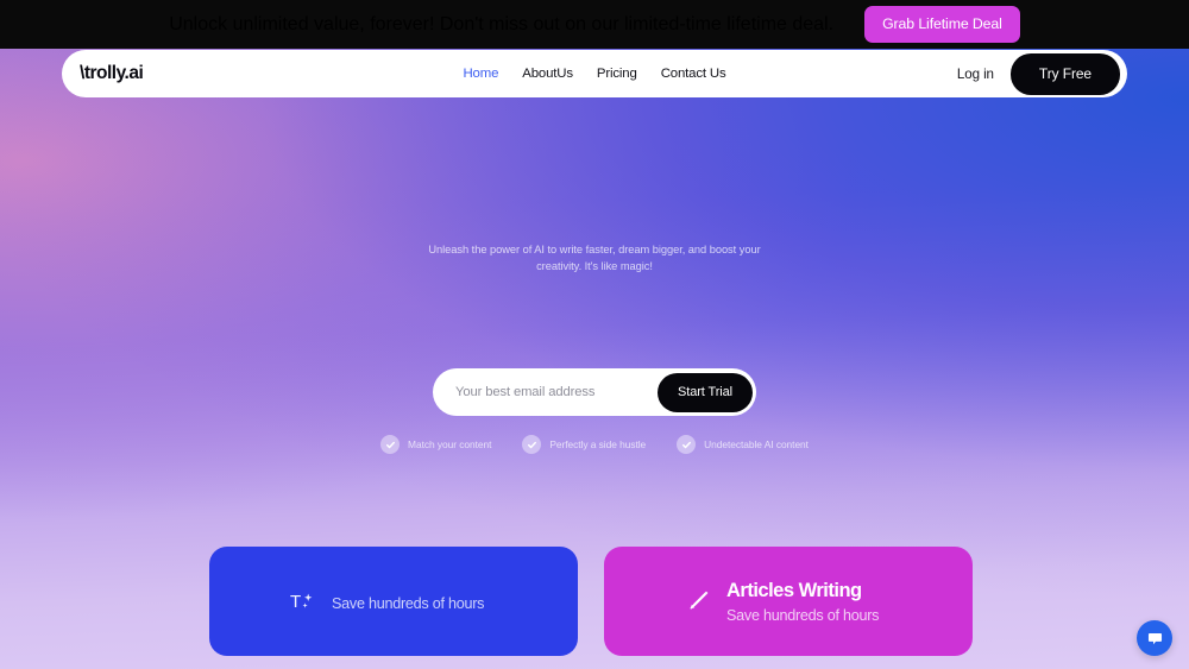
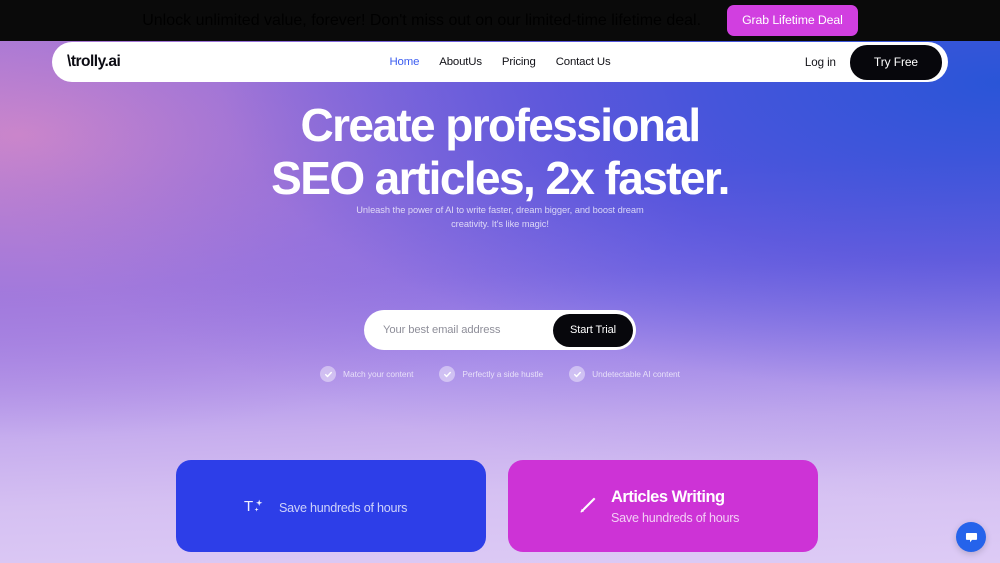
  Grab Lifetime Deal
  \
  trolly.ai
  Home
  AboutUs
  Pricing
  Contact Us
  Log in
  Try Free
+ Create professional
+ SEO articles, 2x faster.
- Unleash the power of AI to write faster, dream bigger, and boost your creativity. It's like magic!
+ Unleash the power of AI to write faster, dream bigger, and boost dream creativity. It's like magic!
  Your best email address
  Start Trial
  Match your content
  Perfectly a side hustle
  Undetectable AI content
  T
  Save hundreds of hours
  Articles Writing
  Save hundreds of hours
